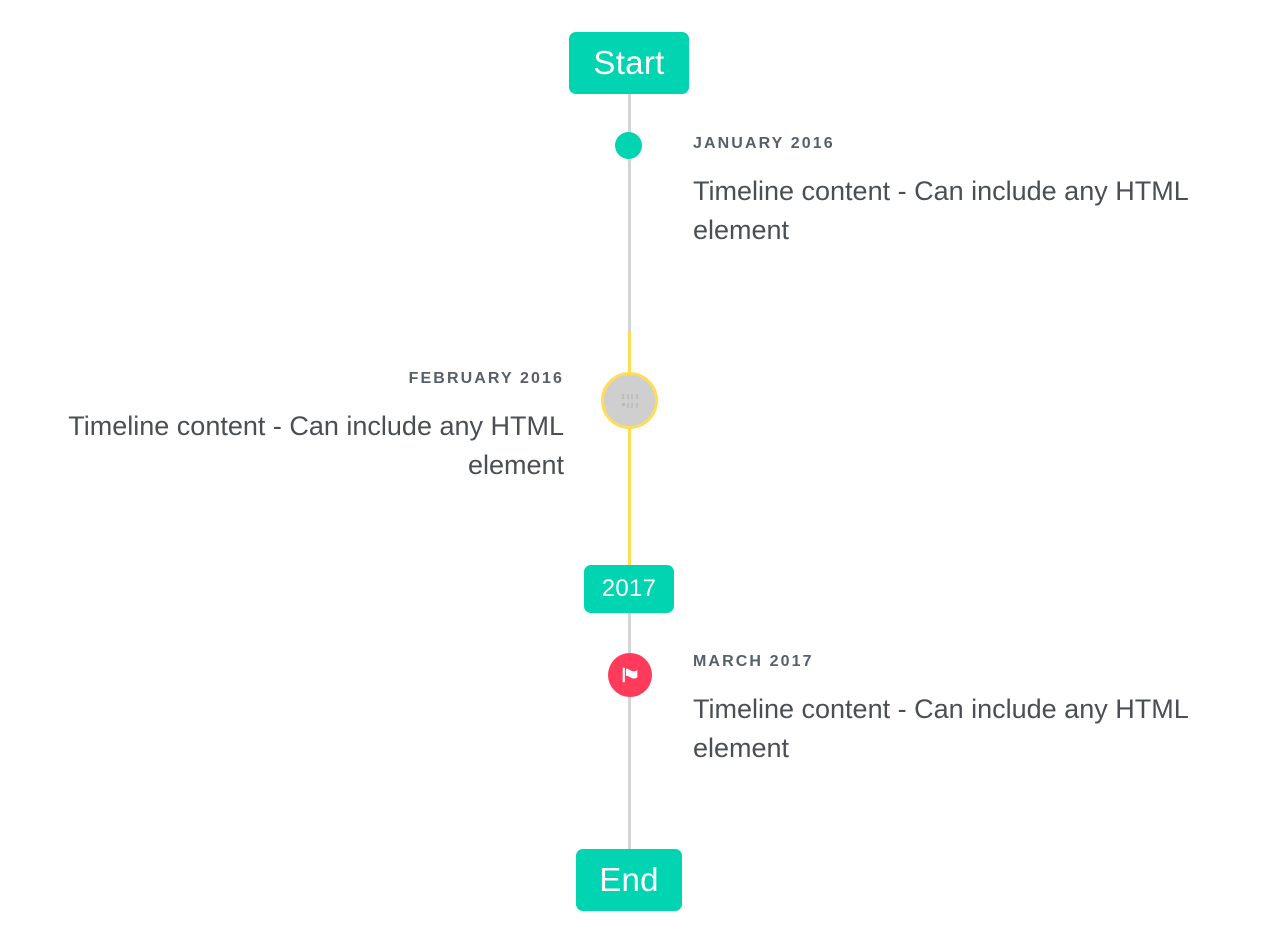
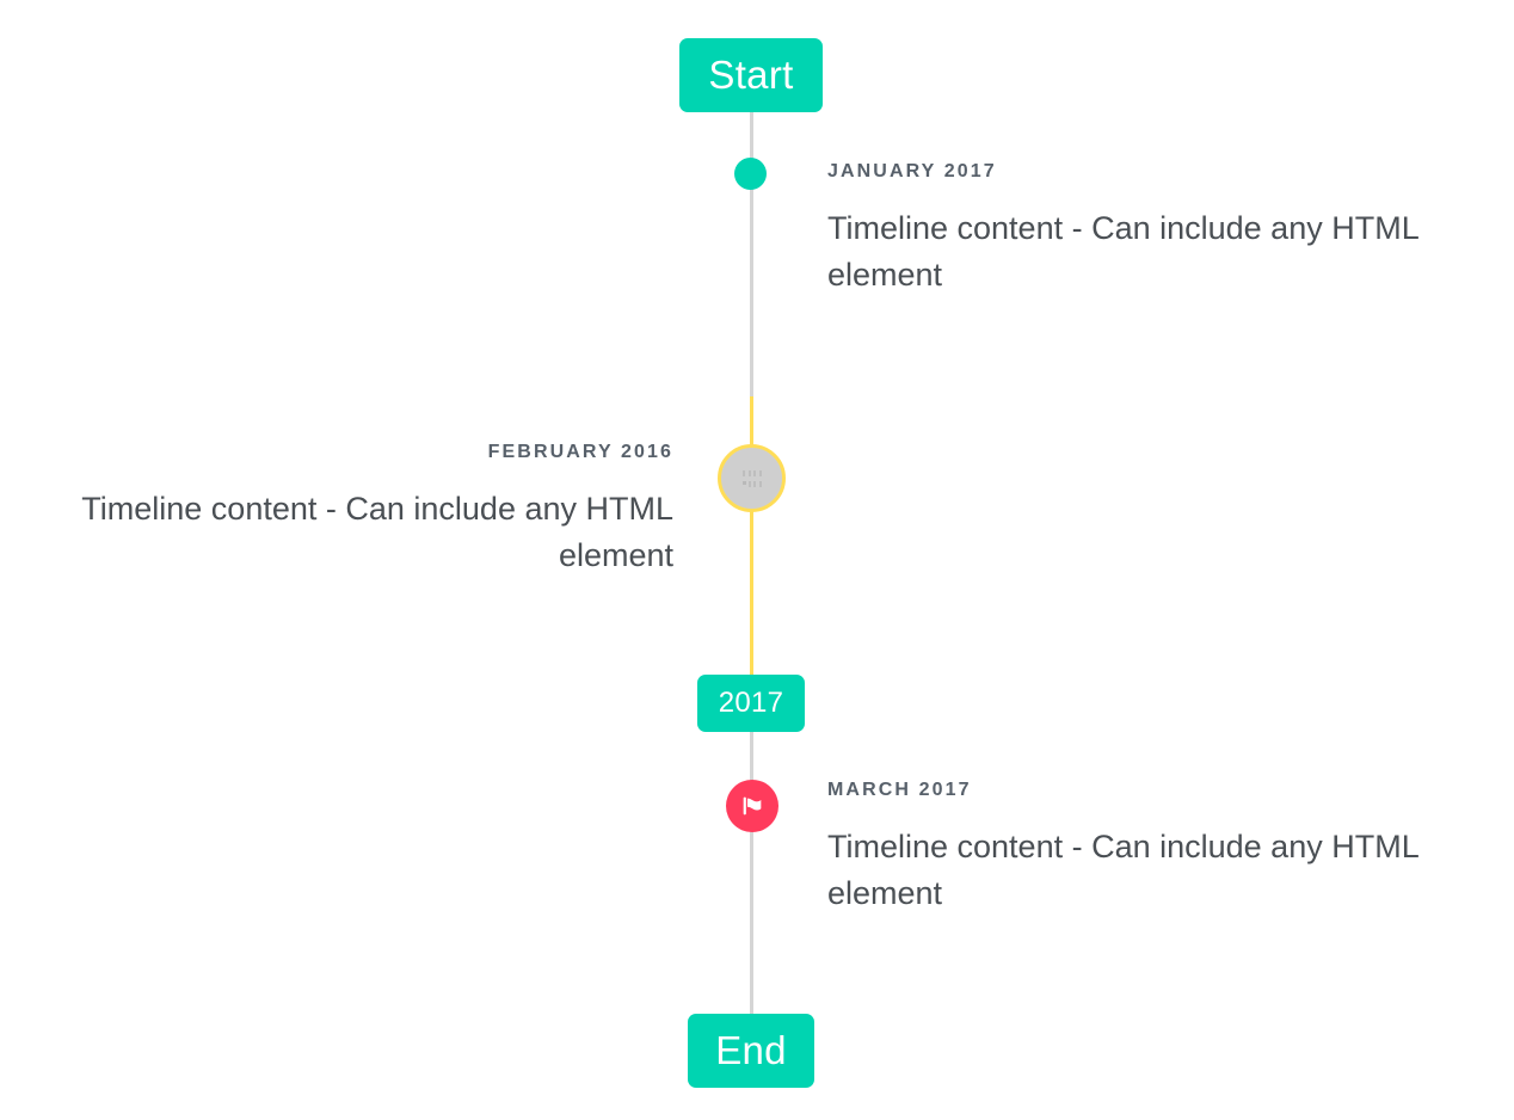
  Start
- JANUARY 2016
+ JANUARY 2017
  Timeline content - Can include any HTML element
  FEBRUARY 2016
  Timeline content - Can include any HTML element
  2017
  MARCH 2017
  Timeline content - Can include any HTML element
  End
